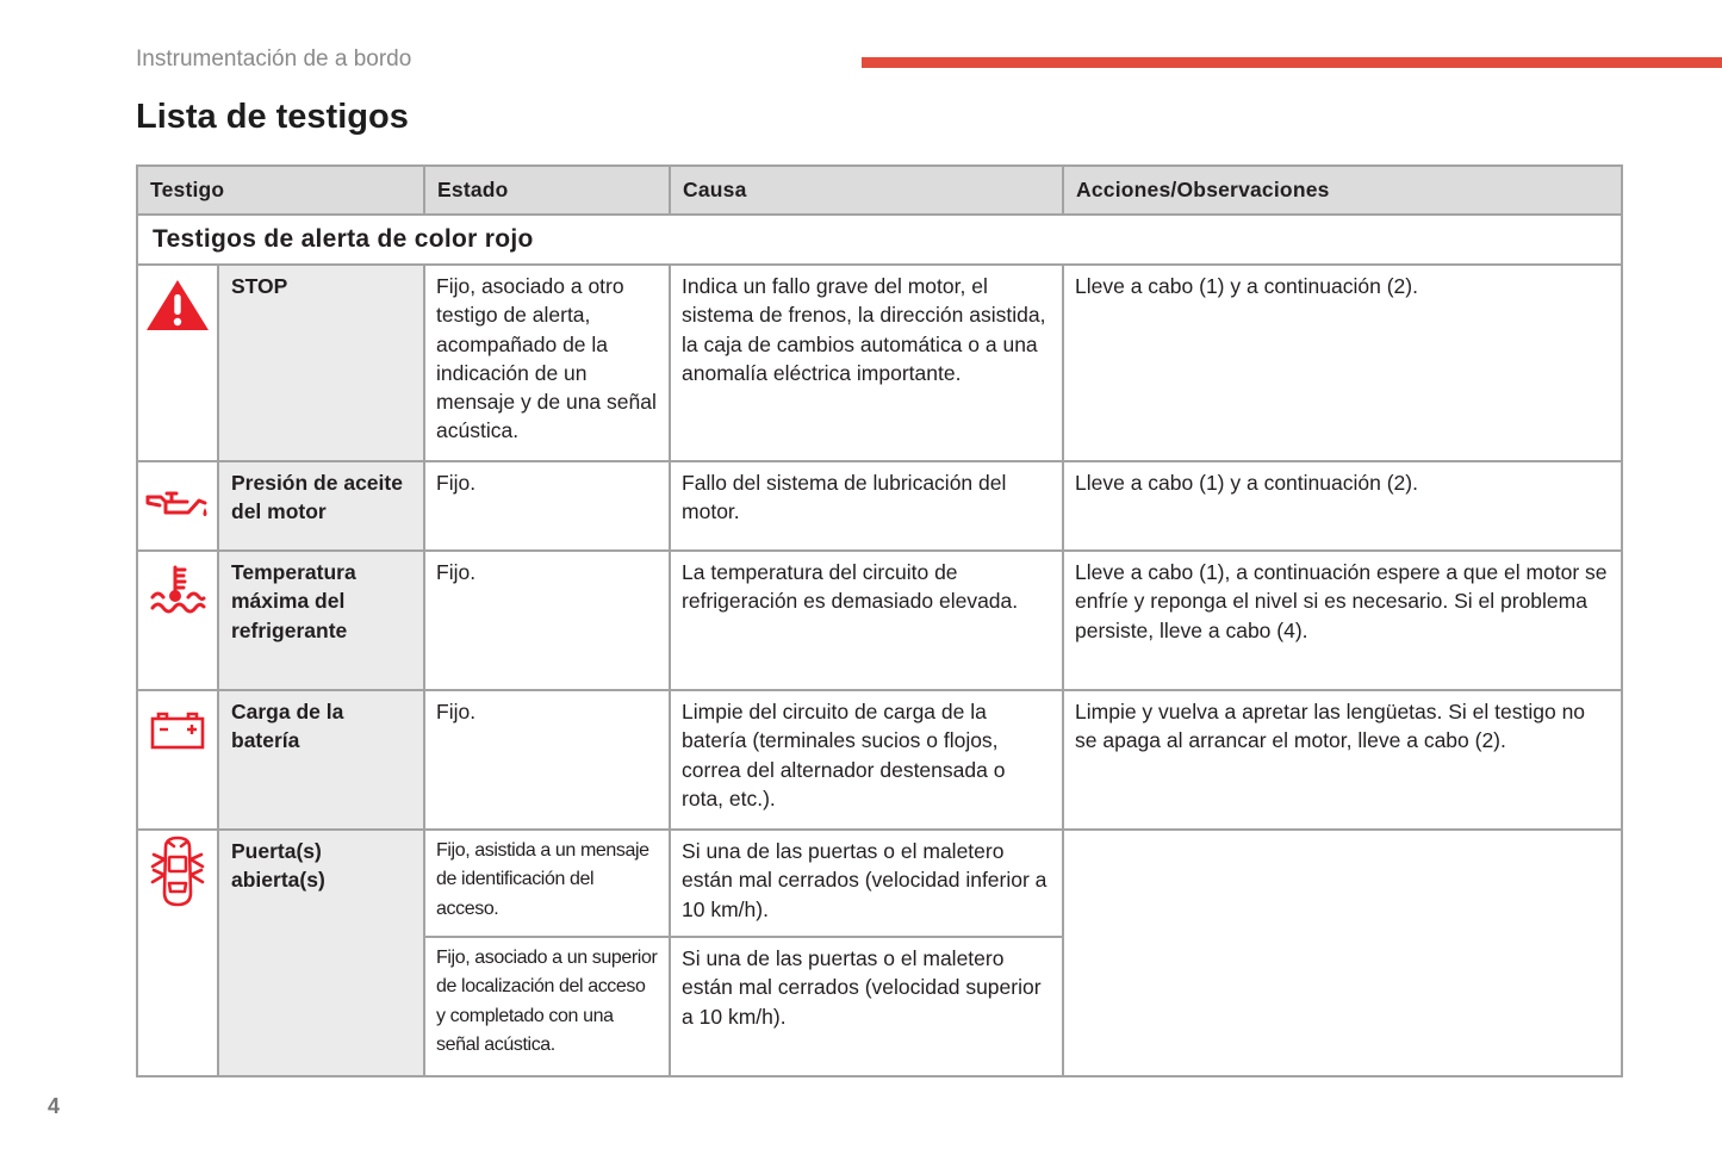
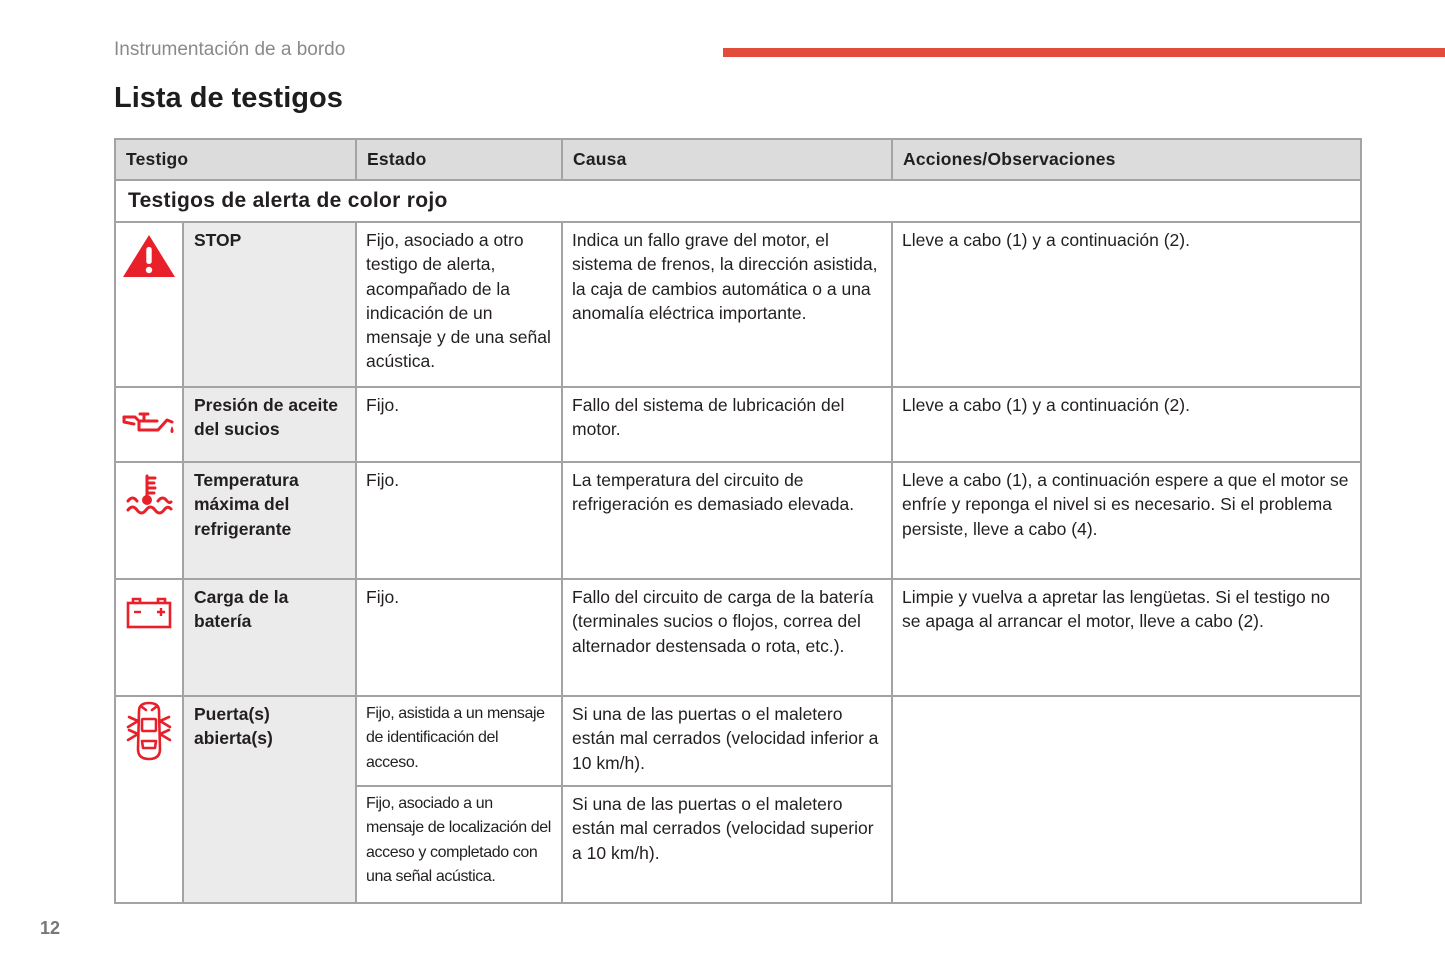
  Instrumentación de a bordo
  Lista de testigos
  Testigo	Estado	Causa	Acciones/Observaciones
  Testigos de alerta de color rojo
  	STOP	Fijo, asociado a otro testigo de alerta, acompañado de la indicación de un mensaje y de una señal acústica.	Indica un fallo grave del motor, el sistema de frenos, la dirección asistida, la caja de cambios automática o a una anomalía eléctrica importante.	Lleve a cabo (1) y a continuación (2).
- 	Presión de aceite del motor	Fijo.	Fallo del sistema de lubricación del motor.	Lleve a cabo (1) y a continuación (2).
+ 	Presión de aceite del sucios	Fijo.	Fallo del sistema de lubricación del motor.	Lleve a cabo (1) y a continuación (2).
  	Temperatura máxima del refrigerante	Fijo.	La temperatura del circuito de refrigeración es demasiado elevada.	Lleve a cabo (1), a continuación espere a que el motor se enfríe y reponga el nivel si es necesario. Si el problema persiste, lleve a cabo (4).
- 	Carga de la batería	Fijo.	Limpie del circuito de carga de la batería (terminales sucios o flojos, correa del alternador destensada o rota, etc.).	Limpie y vuelva a apretar las lengüetas. Si el testigo no se apaga al arrancar el motor, lleve a cabo (2).
+ 	Carga de la batería	Fijo.	Fallo del circuito de carga de la batería (terminales sucios o flojos, correa del alternador destensada o rota, etc.).	Limpie y vuelva a apretar las lengüetas. Si el testigo no se apaga al arrancar el motor, lleve a cabo (2).
  	Puerta(s) abierta(s)	Fijo, asistida a un mensaje de identificación del acceso.	Si una de las puertas o el maletero están mal cerrados (velocidad inferior a 10 km/h).
- Fijo, asociado a un superior de localización del acceso y completado con una señal acústica.	Si una de las puertas o el maletero están mal cerrados (velocidad superior a 10 km/h).
+ Fijo, asociado a un mensaje de localización del acceso y completado con una señal acústica.	Si una de las puertas o el maletero están mal cerrados (velocidad superior a 10 km/h).
- 4
+ 12
